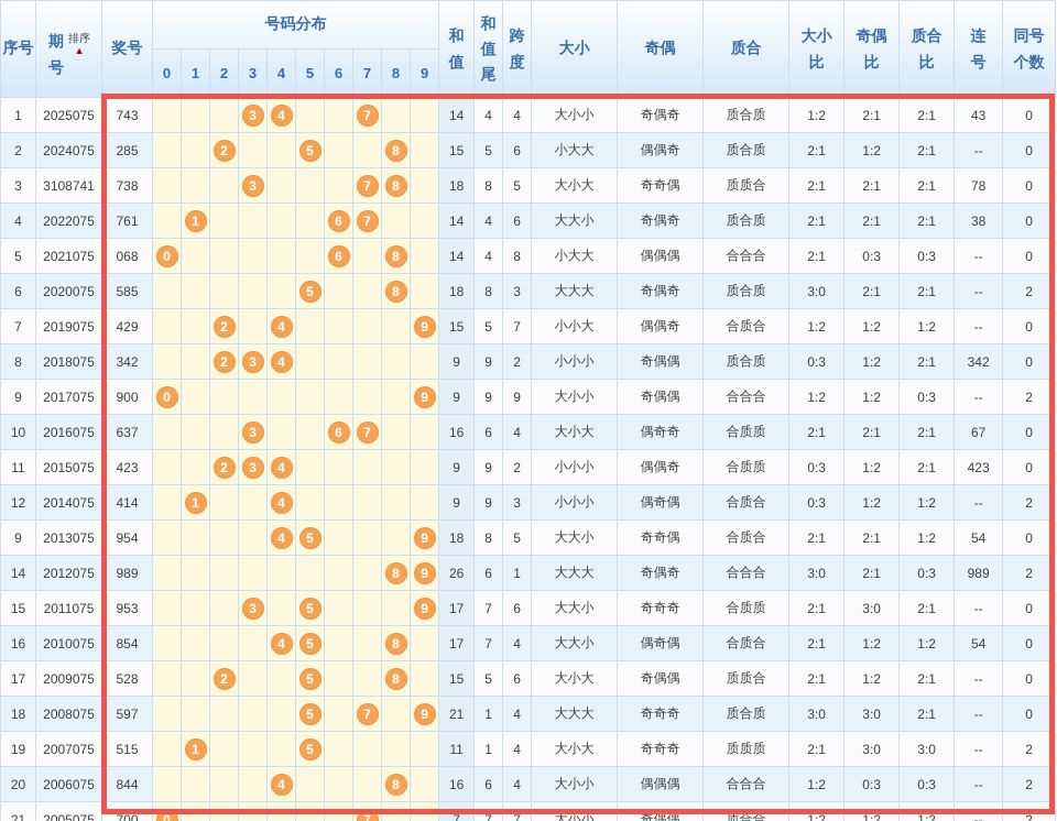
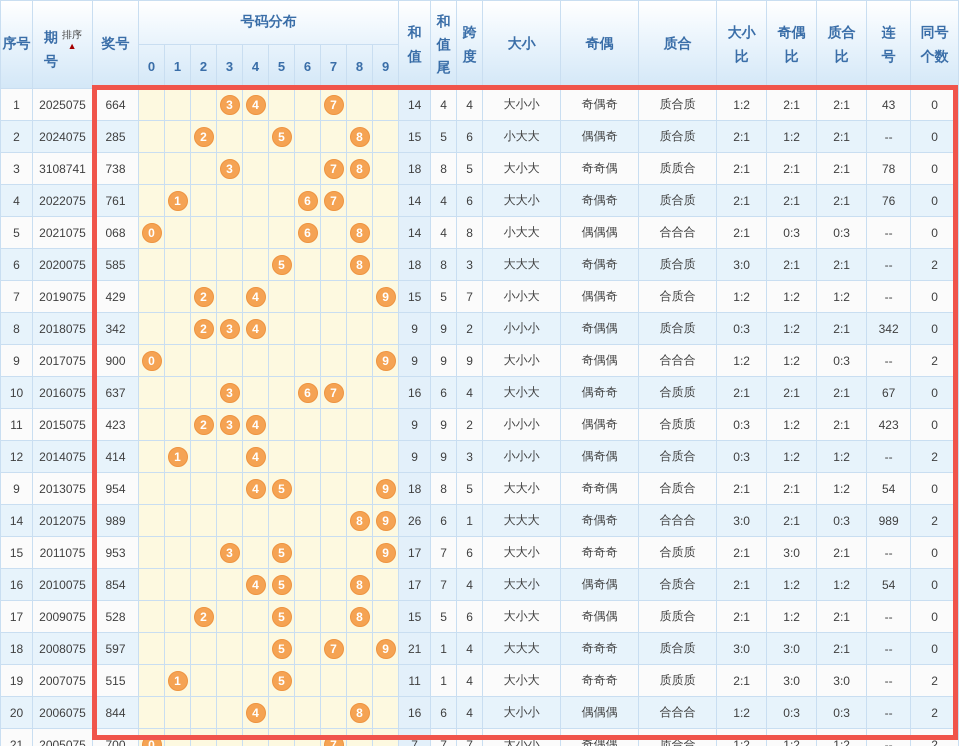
  序号	期号 排序 ▲	奖号	号码分布	和值	和值尾	跨度	大小	奇偶	质合	大小比	奇偶比	质合比	连号	同号个数
  0	1	2	3	4	5	6	7	8	9
- 1	2025075	743				3	4			7			14	4	4	大小小	奇偶奇	质合质	1:2	2:1	2:1	43	0
+ 1	2025075	664				3	4			7			14	4	4	大小小	奇偶奇	质合质	1:2	2:1	2:1	43	0
  2	2024075	285			2			5			8		15	5	6	小大大	偶偶奇	质合质	2:1	1:2	2:1	--	0
  3	3108741	738				3				7	8		18	8	5	大小大	奇奇偶	质质合	2:1	2:1	2:1	78	0
- 4	2022075	761		1					6	7			14	4	6	大大小	奇偶奇	质合质	2:1	2:1	2:1	38	0
+ 4	2022075	761		1					6	7			14	4	6	大大小	奇偶奇	质合质	2:1	2:1	2:1	76	0
  5	2021075	068	0						6		8		14	4	8	小大大	偶偶偶	合合合	2:1	0:3	0:3	--	0
  6	2020075	585						5			8		18	8	3	大大大	奇偶奇	质合质	3:0	2:1	2:1	--	2
  7	2019075	429			2		4					9	15	5	7	小小大	偶偶奇	合质合	1:2	1:2	1:2	--	0
  8	2018075	342			2	3	4						9	9	2	小小小	奇偶偶	质合质	0:3	1:2	2:1	342	0
  9	2017075	900	0									9	9	9	9	大小小	奇偶偶	合合合	1:2	1:2	0:3	--	2
  10	2016075	637				3			6	7			16	6	4	大小大	偶奇奇	合质质	2:1	2:1	2:1	67	0
  11	2015075	423			2	3	4						9	9	2	小小小	偶偶奇	合质质	0:3	1:2	2:1	423	0
  12	2014075	414		1			4						9	9	3	小小小	偶奇偶	合质合	0:3	1:2	1:2	--	2
  9	2013075	954					4	5				9	18	8	5	大大小	奇奇偶	合质合	2:1	2:1	1:2	54	0
  14	2012075	989									8	9	26	6	1	大大大	奇偶奇	合合合	3:0	2:1	0:3	989	2
  15	2011075	953				3		5				9	17	7	6	大大小	奇奇奇	合质质	2:1	3:0	2:1	--	0
  16	2010075	854					4	5			8		17	7	4	大大小	偶奇偶	合质合	2:1	1:2	1:2	54	0
  17	2009075	528			2			5			8		15	5	6	大小大	奇偶偶	质质合	2:1	1:2	2:1	--	0
  18	2008075	597						5		7		9	21	1	4	大大大	奇奇奇	质合质	3:0	3:0	2:1	--	0
  19	2007075	515		1				5					11	1	4	大小大	奇奇奇	质质质	2:1	3:0	3:0	--	2
  20	2006075	844					4				8		16	6	4	大小小	偶偶偶	合合合	1:2	0:3	0:3	--	2
  21	2005075	700	0							7			7	7	7	大小小	奇偶偶	质合合	1:2	1:2	1:2	--	2
